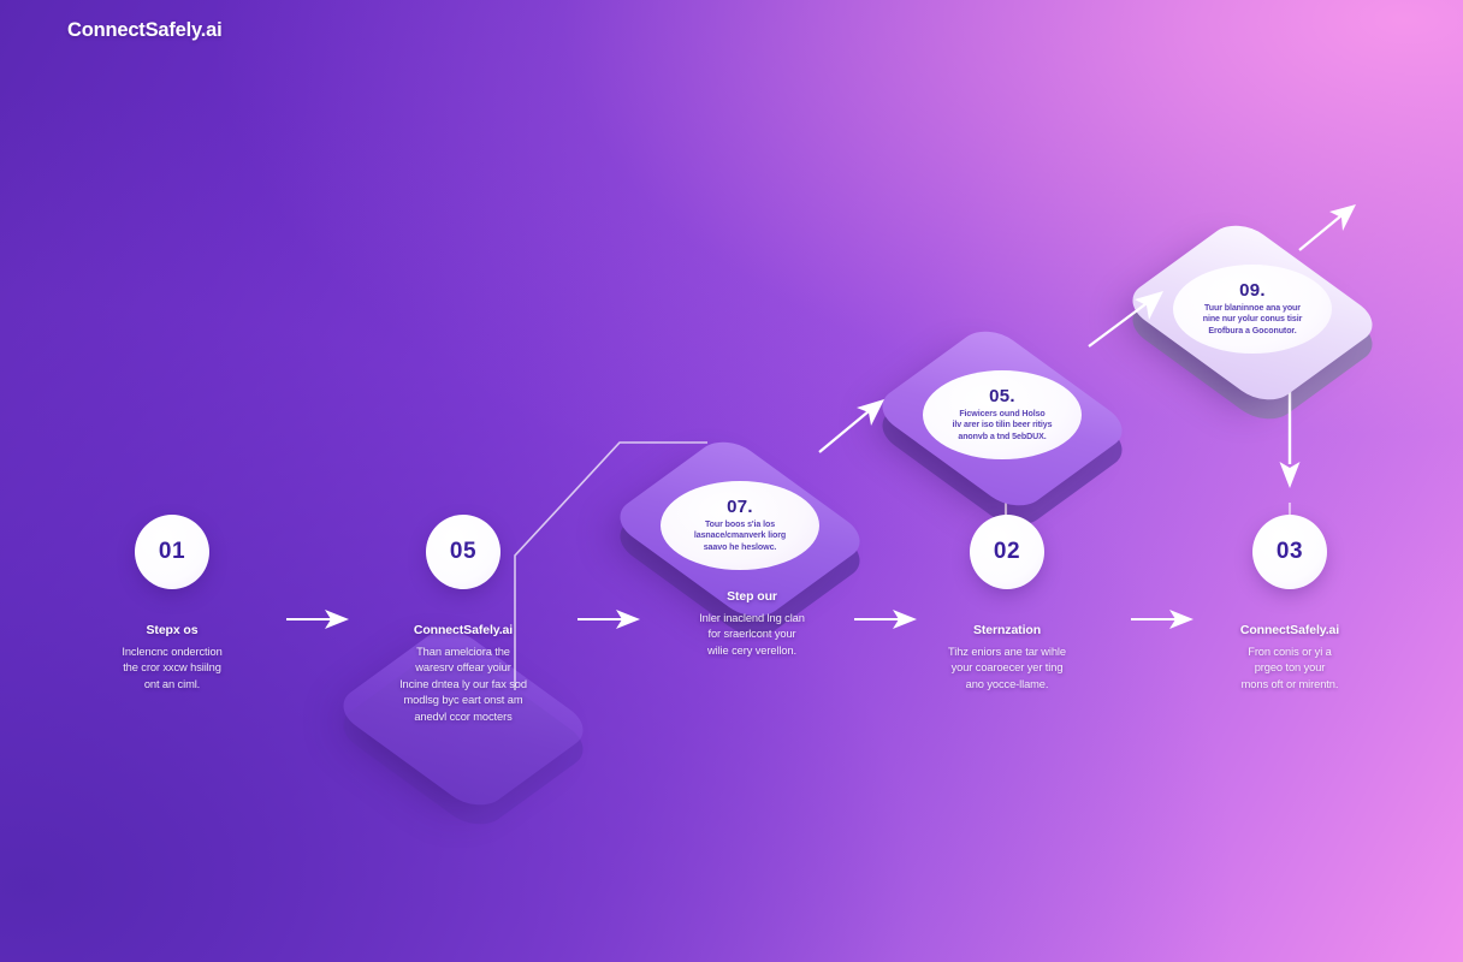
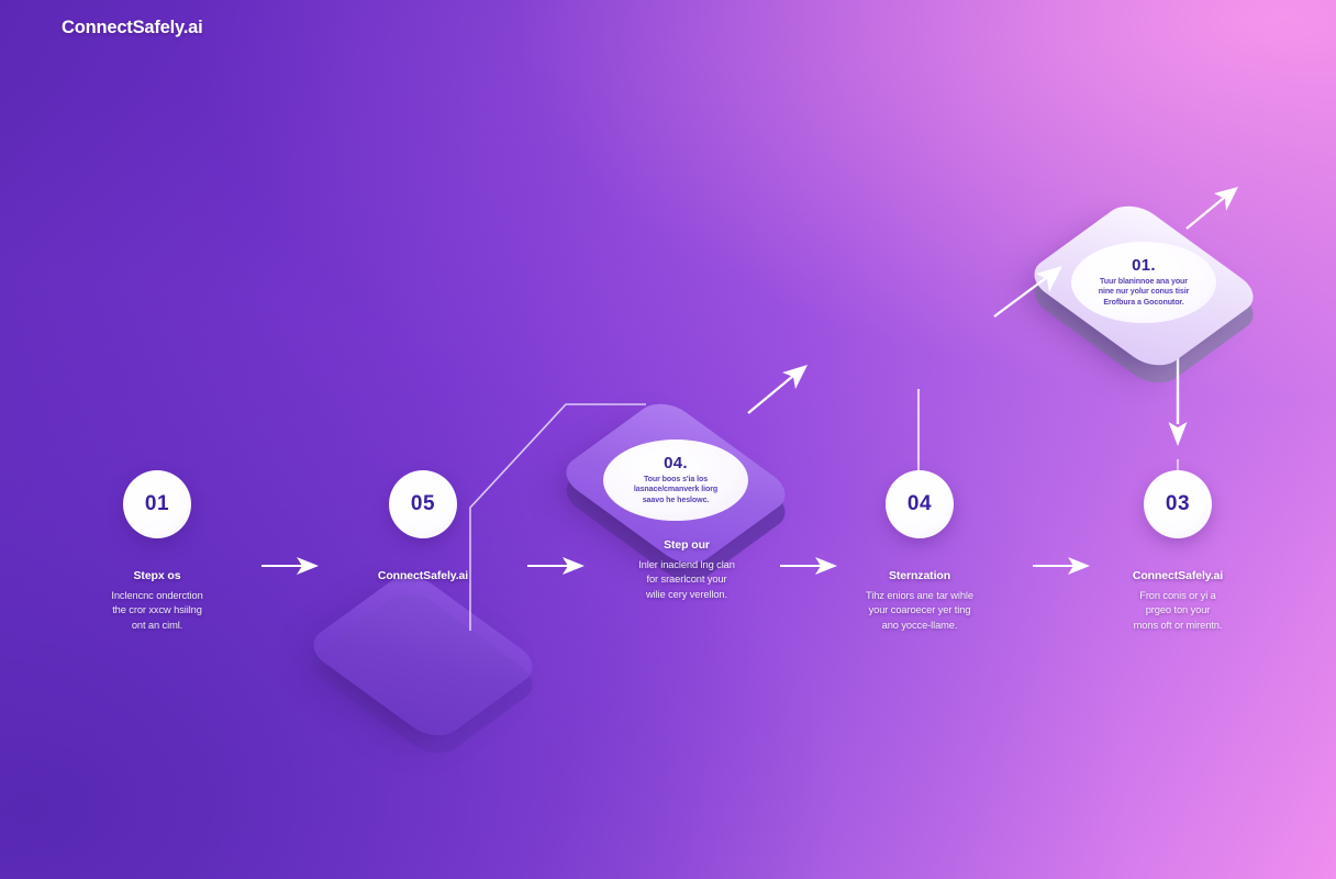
  ConnectSafely.ai
- 07.
+ 04.
  Tour boos s'ia los
  lasnace/cmanverk liorg
  saavo he heslowc.
- 05.
- Ficwicers ound Holso
- ilv arer iso tilin beer ritiys
- anonvb a tnd 5ebDUX.
- 09.
+ 01.
  Tuur blaninnoe ana your
  nine nur yolur conus tisir
  Erofbura a Goconutor.
  01
  Stepx os
  Inclencnc onderction
  the cror xxcw hsiilng
  ont an ciml.
  05
  ConnectSafely.ai
- Than amelciora the
- waresrv offear yoiur
- Incine dntea ly our fax sod
- modlsg byc eart onst am
- anedvl ccor mocters
  Step our
  Inler inaclend lng clan
  for sraerlcont your
  wilie cery verellon.
- 02
+ 04
  Sternzation
  Tihz eniors ane tar wihle
  your coaroecer yer ting
  ano yocce-llame.
  03
  ConnectSafely.ai
  Fron conis or yi a
  prgeo ton your
  mons oft or mirentn.
